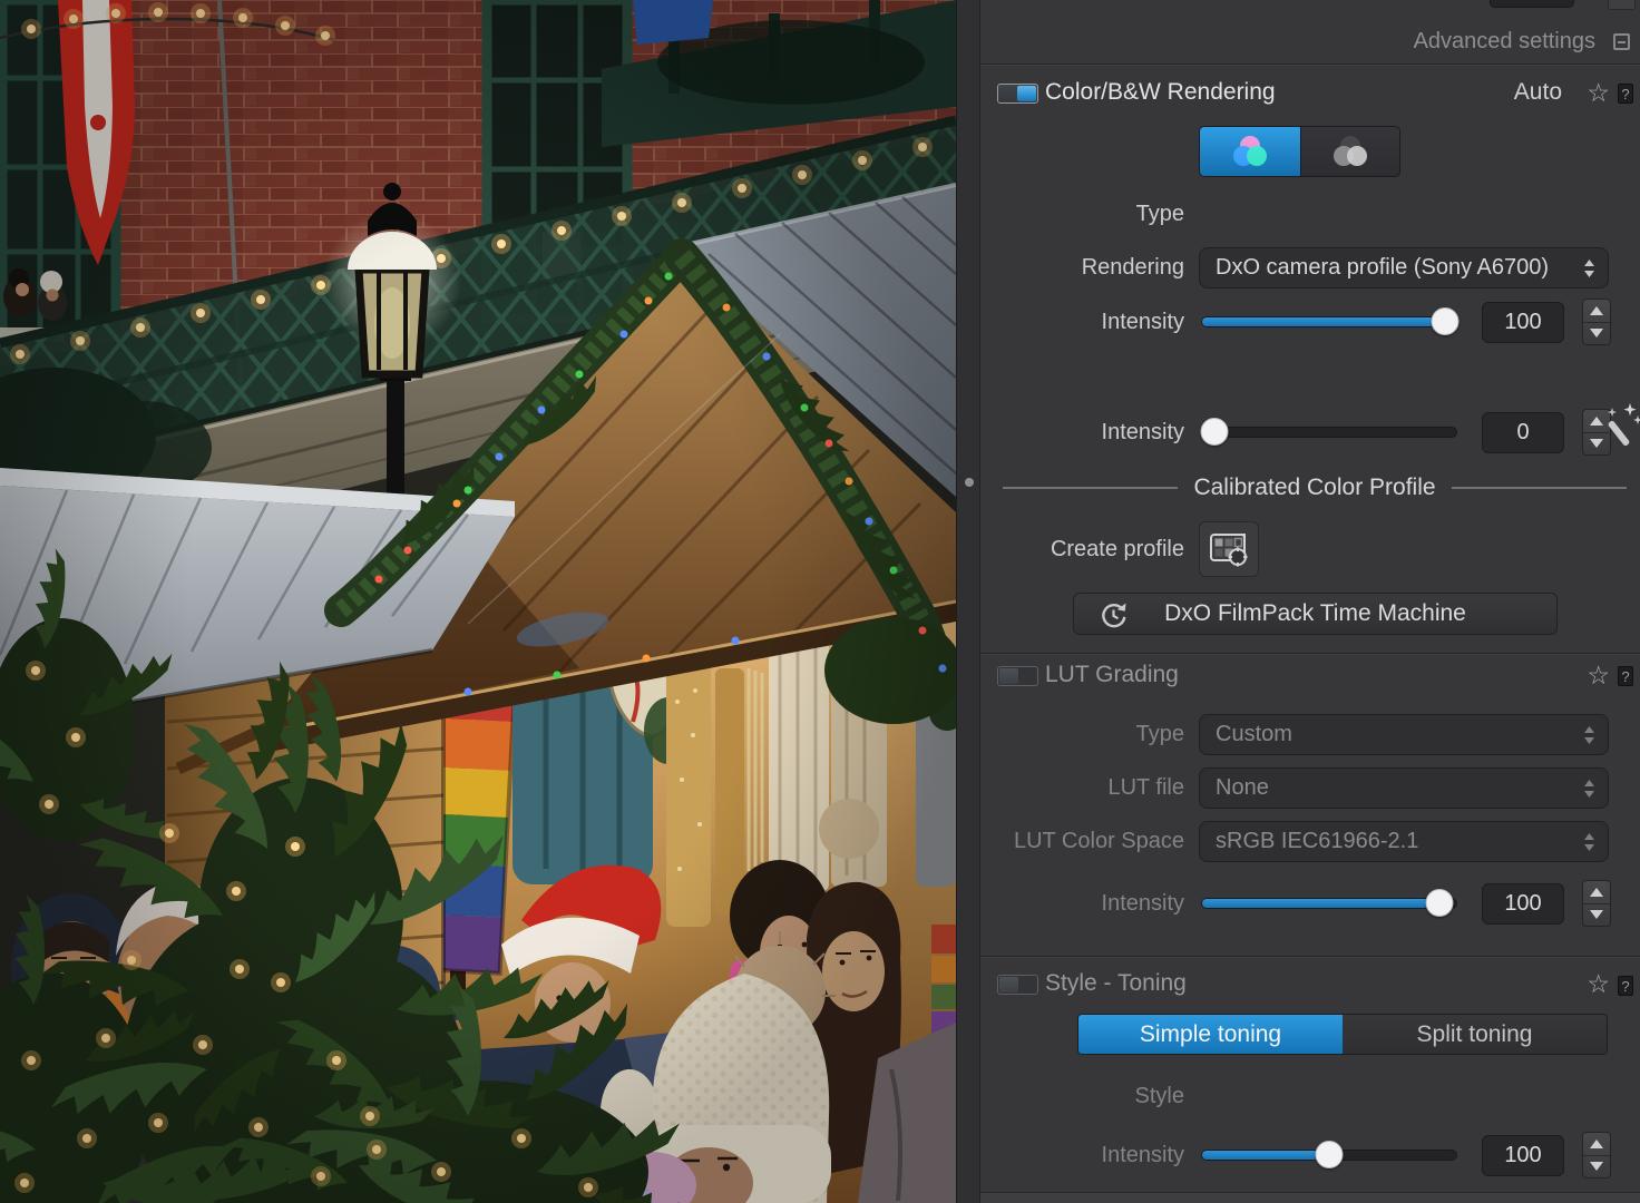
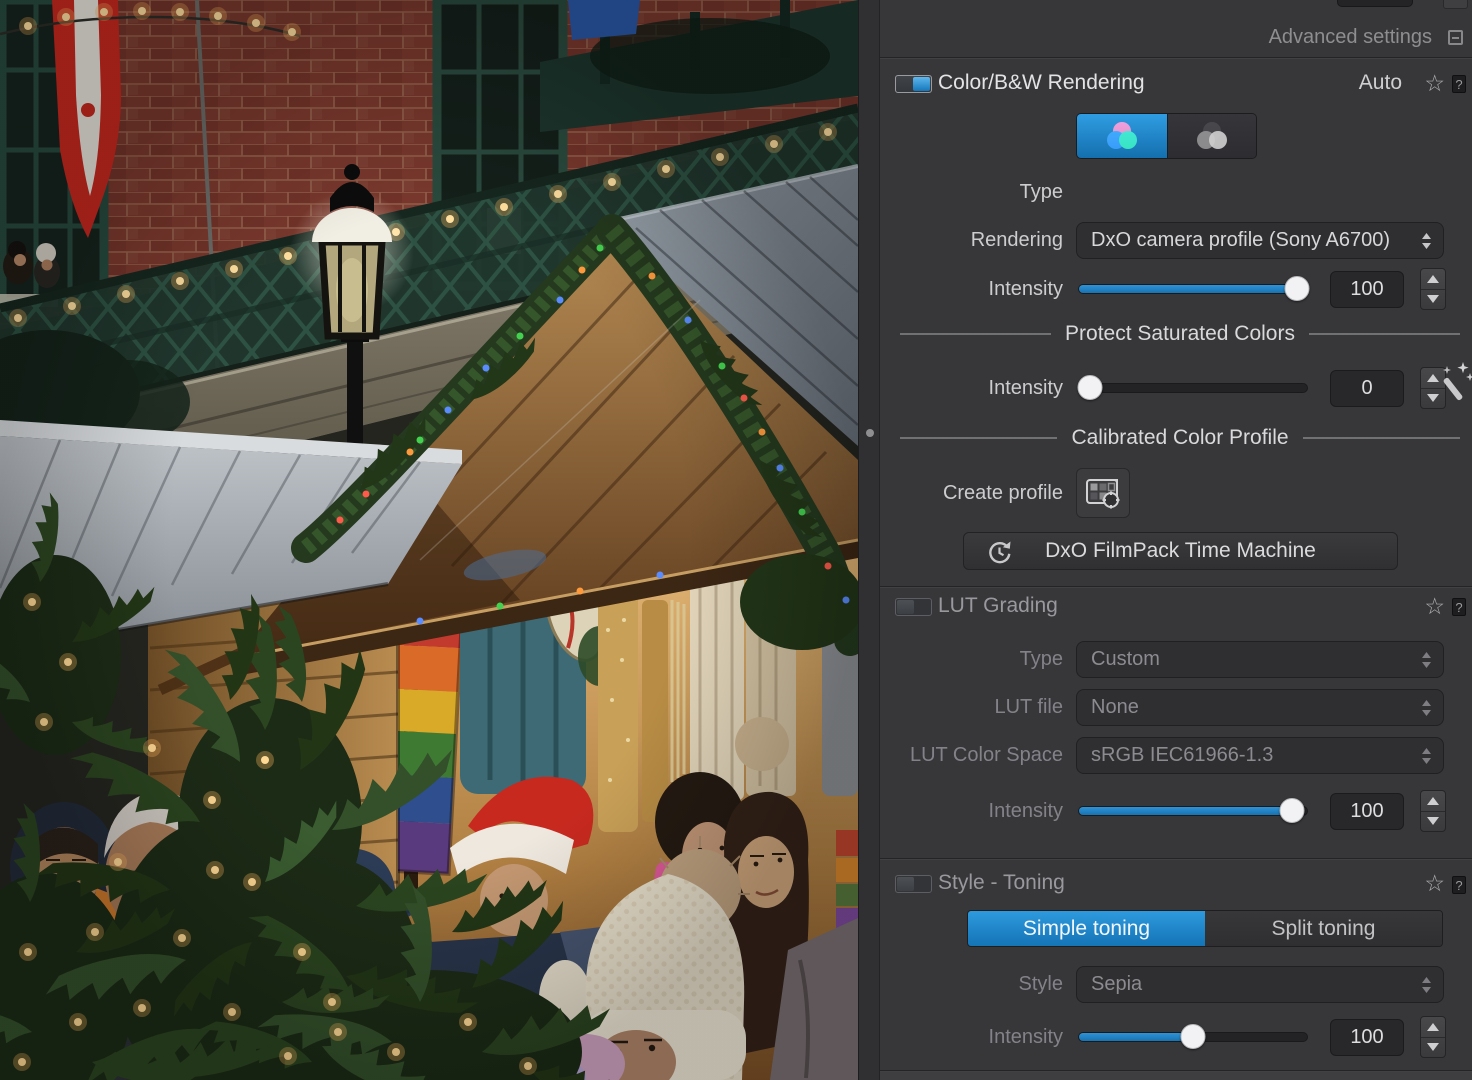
  Advanced settings
  Color/B&W Rendering
  Auto
  ☆
  ?
  Type
  Rendering
  DxO camera profile (Sony A6700)
  Intensity
  100
+ Protect Saturated Colors
  Intensity
  0
  Calibrated Color Profile
  Create profile
  DxO FilmPack Time Machine
  LUT Grading
  ☆
  ?
  Type
  Custom
  LUT file
  None
  LUT Color Space
- sRGB IEC61966-2.1
+ sRGB IEC61966-1.3
  Intensity
  100
  Style - Toning
  ☆
  ?
  Simple toning
  Split toning
  Style
+ Sepia
  Intensity
  100
